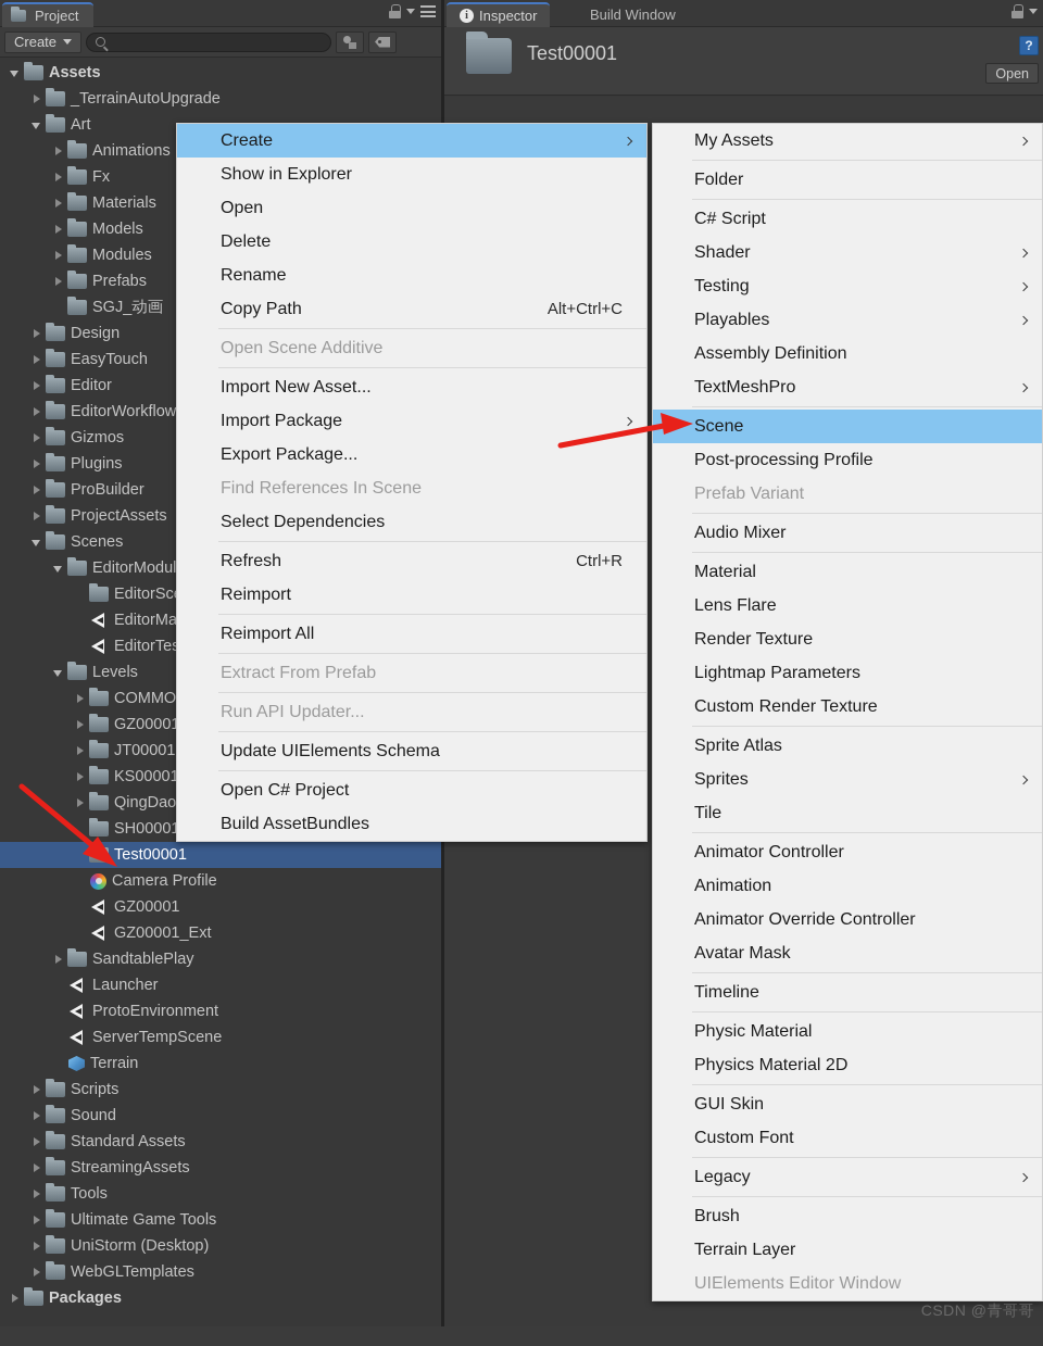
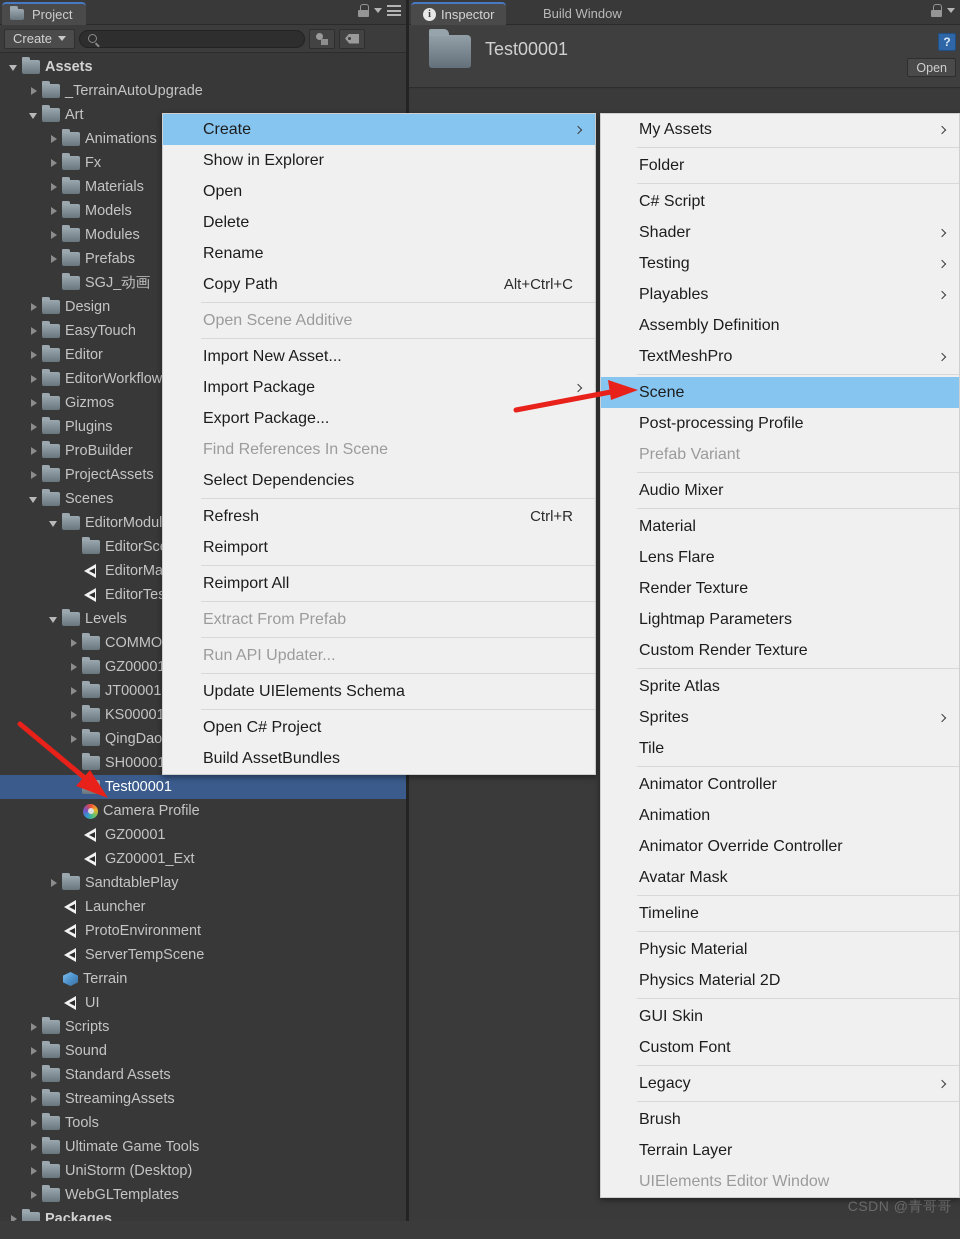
  Project
  Create
  Assets
  _TerrainAutoUpgrade
  Art
  Animations
  Fx
  Materials
  Models
  Modules
  Prefabs
  SGJ_动画
  Design
  EasyTouch
  Editor
  EditorWorkflow
  Gizmos
  Plugins
  ProBuilder
  ProjectAssets
  Scenes
  EditorModul
  EditorSc
  EditorMa
  EditorTe
  Levels
  COMMO
  GZ0000
  JT00001
  KS00001
  QingDao
  SH0000
  Test00001
  Camera Profile
  GZ00001
  GZ00001_Ext
  SandtablePlay
  Launcher
  ProtoEnvironment
  ServerTempScene
  Terrain
+ UI
  Scripts
  Sound
  Standard Assets
  StreamingAssets
  Tools
  Ultimate Game Tools
  UniStorm (Desktop)
  WebGLTemplates
  Packages
  i
  Inspector
  Build Window
  Test00001
  ?
  Open
  Create
  Show in Explorer
  Open
  Delete
  Rename
  Copy Path
  Alt+Ctrl+C
  Open Scene Additive
  Import New Asset...
  Import Package
  Export Package...
  Find References In Scene
  Select Dependencies
  Refresh
  Ctrl+R
  Reimport
  Reimport All
  Extract From Prefab
  Run API Updater...
  Update UIElements Schema
  Open C# Project
  Build AssetBundles
  My Assets
  Folder
  C# Script
  Shader
  Testing
  Playables
  Assembly Definition
  TextMeshPro
  Scene
  Post-processing Profile
  Prefab Variant
  Audio Mixer
  Material
  Lens Flare
  Render Texture
  Lightmap Parameters
  Custom Render Texture
  Sprite Atlas
  Sprites
  Tile
  Animator Controller
  Animation
  Animator Override Controller
  Avatar Mask
  Timeline
  Physic Material
  Physics Material 2D
  GUI Skin
  Custom Font
  Legacy
  Brush
  Terrain Layer
  UIElements Editor Window
  CSDN @青哥哥
